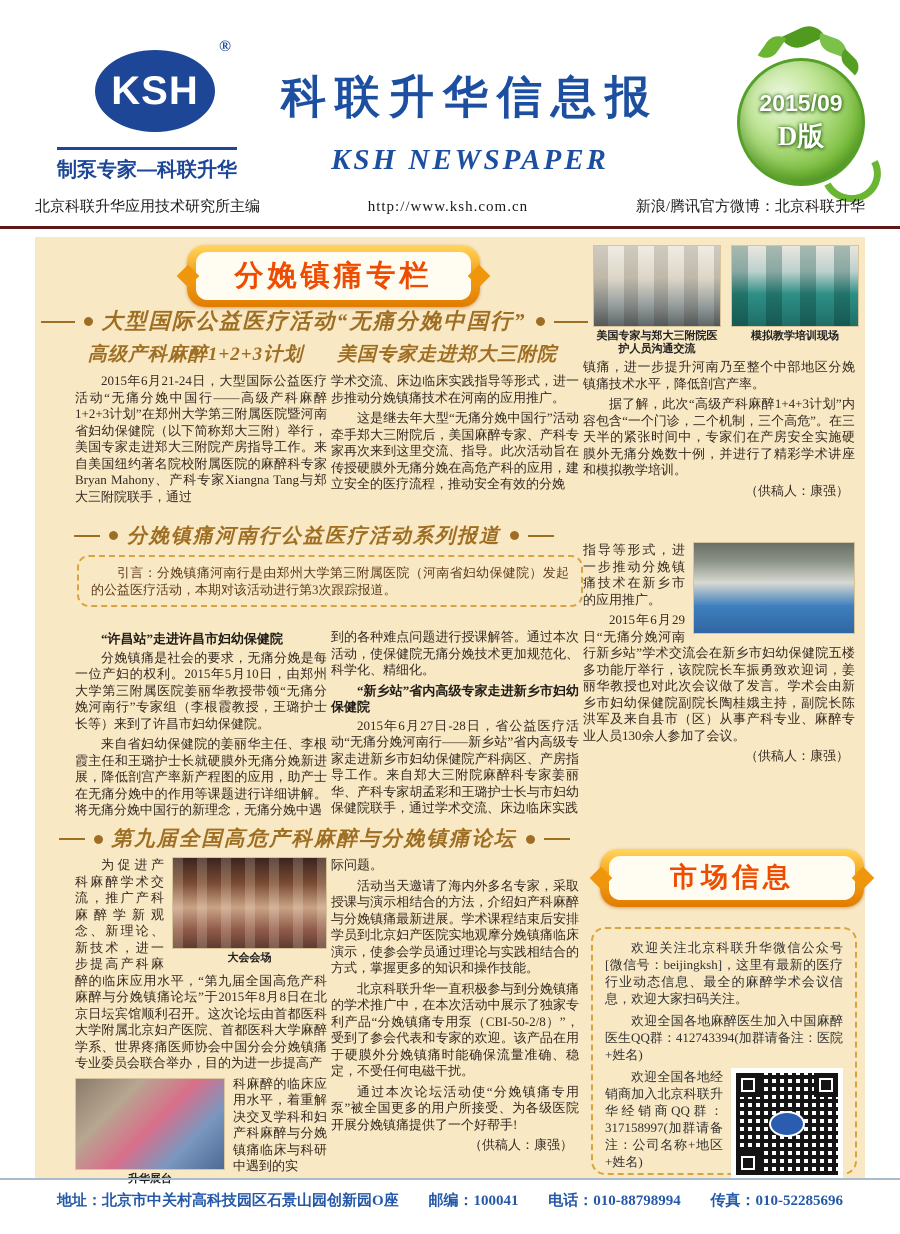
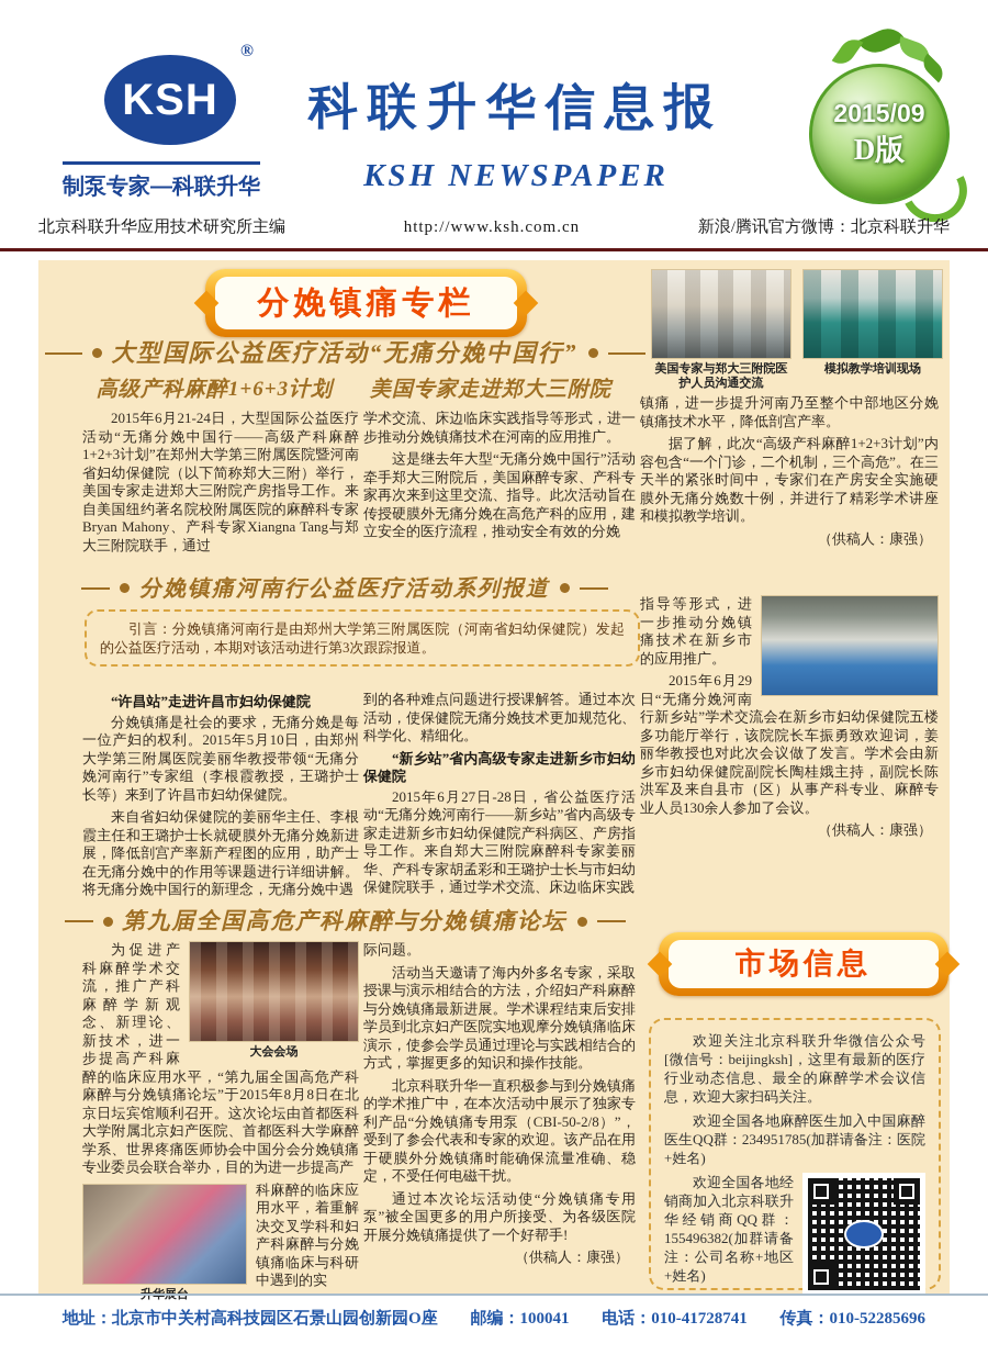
  KSH
  ®
  制泵专家—科联升华
  科联升华信息报
  KSH NEWSPAPER
  2015/09
  D版
  北京科联升华应用技术研究所主编
  http://www.ksh.com.cn
  新浪/腾讯官方微博：北京科联升华
  分娩镇痛专栏
  美国专家与郑大三附院医护人员沟通交流
  模拟教学培训现场
  大型国际公益医疗活动“无痛分娩中国行”
- 高级产科麻醉1+2+3计划
+ 高级产科麻醉1+6+3计划
  美国专家走进郑大三附院
  2015年6月21-24日，大型国际公益医疗活动“无痛分娩中国行——高级产科麻醉1+2+3计划”在郑州大学第三附属医院暨河南省妇幼保健院（以下简称郑大三附）举行，美国专家走进郑大三附院产房指导工作。来自美国纽约著名院校附属医院的麻醉科专家Bryan Mahony、产科专家Xiangna Tang与郑大三附院联手，通过
  学术交流、床边临床实践指导等形式，进一步推动分娩镇痛技术在河南的应用推广。
  这是继去年大型“无痛分娩中国行”活动牵手郑大三附院后，美国麻醉专家、产科专家再次来到这里交流、指导。此次活动旨在传授硬膜外无痛分娩在高危产科的应用，建立安全的医疗流程，推动安全有效的分娩
  镇痛，进一步提升河南乃至整个中部地区分娩镇痛技术水平，降低剖宫产率。
- 据了解，此次“高级产科麻醉1+4+3计划”内容包含“一个门诊，二个机制，三个高危”。在三天半的紧张时间中，专家们在产房安全实施硬膜外无痛分娩数十例，并进行了精彩学术讲座和模拟教学培训。
+ 据了解，此次“高级产科麻醉1+2+3计划”内容包含“一个门诊，二个机制，三个高危”。在三天半的紧张时间中，专家们在产房安全实施硬膜外无痛分娩数十例，并进行了精彩学术讲座和模拟教学培训。
  （供稿人：康强）
  分娩镇痛河南行公益医疗活动系列报道
  引言：分娩镇痛河南行是由郑州大学第三附属医院（河南省妇幼保健院）发起的公益医疗活动，本期对该活动进行第3次跟踪报道。
  “许昌站”走进许昌市妇幼保健院
  分娩镇痛是社会的要求，无痛分娩是每一位产妇的权利。2015年5月10日，由郑州大学第三附属医院姜丽华教授带领“无痛分娩河南行”专家组（李根霞教授，王璐护士长等）来到了许昌市妇幼保健院。
  来自省妇幼保健院的姜丽华主任、李根霞主任和王璐护士长就硬膜外无痛分娩新进展，降低剖宫产率新产程图的应用，助产士在无痛分娩中的作用等课题进行详细讲解。将无痛分娩中国行的新理念，无痛分娩中遇
  到的各种难点问题进行授课解答。通过本次活动，使保健院无痛分娩技术更加规范化、科学化、精细化。
  “新乡站”省内高级专家走进新乡市妇幼保健院
  2015年6月27日-28日，省公益医疗活动“无痛分娩河南行——新乡站”省内高级专家走进新乡市妇幼保健院产科病区、产房指导工作。来自郑大三附院麻醉科专家姜丽华、产科专家胡孟彩和王璐护士长与市妇幼保健院联手，通过学术交流、床边临床实践
  指导等形式，进一步推动分娩镇痛技术在新乡市的应用推广。
  2015年6月29日“无痛分娩河南行新乡站”学术交流会在新乡市妇幼保健院五楼多功能厅举行，该院院长车振勇致欢迎词，姜丽华教授也对此次会议做了发言。学术会由新乡市妇幼保健院副院长陶桂娥主持，副院长陈洪军及来自县市（区）从事产科专业、麻醉专业人员130余人参加了会议。
  （供稿人：康强）
  第九届全国高危产科麻醉与分娩镇痛论坛
  大会会场
  为促进产科麻醉学术交流，推广产科麻醉学新观念、新理论、新技术，进一步提高产科麻醉的临床应用水平，“第九届全国高危产科麻醉与分娩镇痛论坛”于2015年8月8日在北京日坛宾馆顺利召开。这次论坛由首都医科大学附属北京妇产医院、首都医科大学麻醉学系、世界疼痛医师协会中国分会分娩镇痛专业委员会联合举办，目的为进一步提高产
  科麻醉的临床应用水平，着重解决交叉学科和妇产科麻醉与分娩镇痛临床与科研中遇到的实
  际问题。
  活动当天邀请了海内外多名专家，采取授课与演示相结合的方法，介绍妇产科麻醉与分娩镇痛最新进展。学术课程结束后安排学员到北京妇产医院实地观摩分娩镇痛临床演示，使参会学员通过理论与实践相结合的方式，掌握更多的知识和操作技能。
  北京科联升华一直积极参与到分娩镇痛的学术推广中，在本次活动中展示了独家专利产品“分娩镇痛专用泵（CBI-50-2/8）”，受到了参会代表和专家的欢迎。该产品在用于硬膜外分娩镇痛时能确保流量准确、稳定，不受任何电磁干扰。
  通过本次论坛活动使“分娩镇痛专用泵”被全国更多的用户所接受、为各级医院开展分娩镇痛提供了一个好帮手!
  （供稿人：康强）
  市场信息
  欢迎关注北京科联升华微信公众号[微信号：beijingksh]，这里有最新的医疗行业动态信息、最全的麻醉学术会议信息，欢迎大家扫码关注。
- 欢迎全国各地麻醉医生加入中国麻醉医生QQ群：412743394(加群请备注：医院+姓名)
+ 欢迎全国各地麻醉医生加入中国麻醉医生QQ群：234951785(加群请备注：医院+姓名)
- 欢迎全国各地经销商加入北京科联升华经销商QQ群：317158997(加群请备注：公司名称+地区+姓名)
+ 欢迎全国各地经销商加入北京科联升华经销商QQ群：155496382(加群请备注：公司名称+地区+姓名)
- 地址：北京市中关村高科技园区石景山园创新园O座 邮编：100041 电话：010-88798994 传真：010-52285696
+ 地址：北京市中关村高科技园区石景山园创新园O座 邮编：100041 电话：010-41728741 传真：010-52285696
